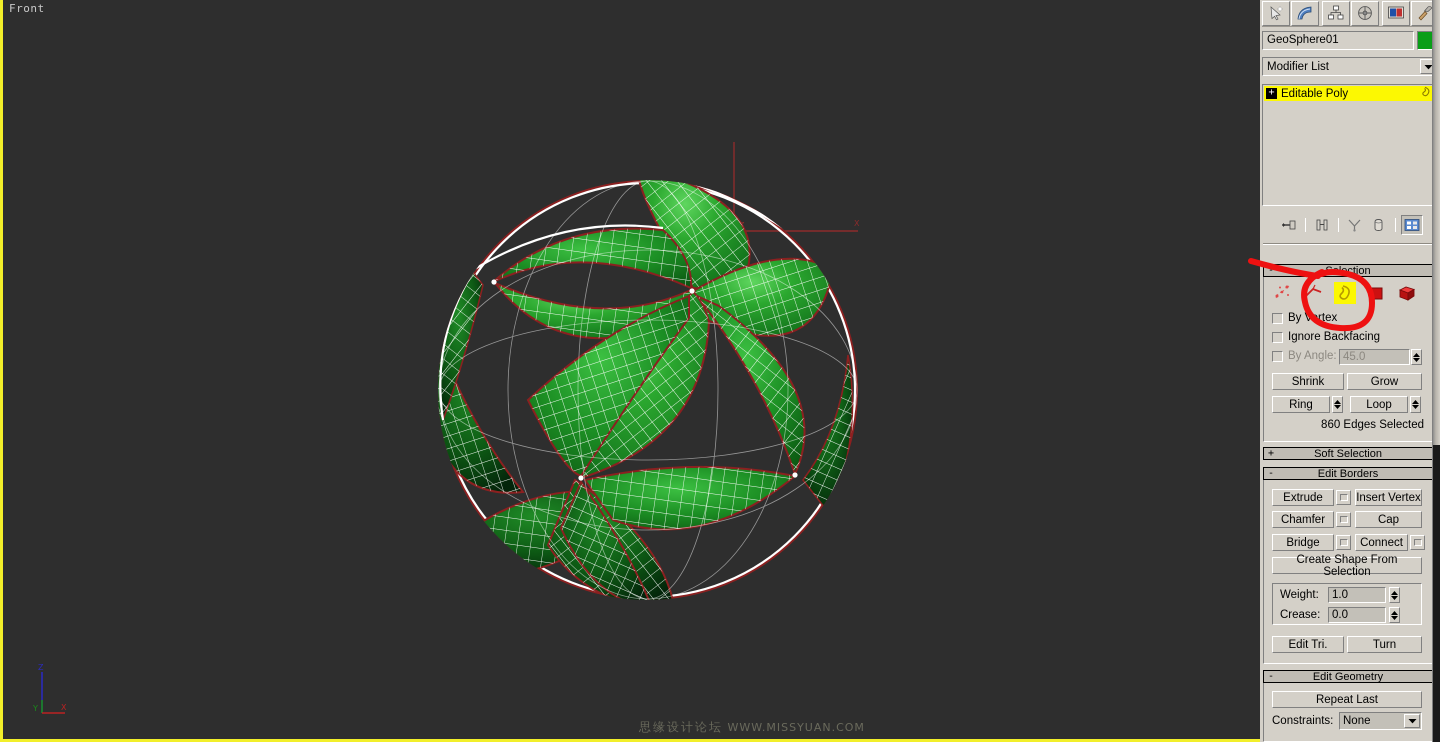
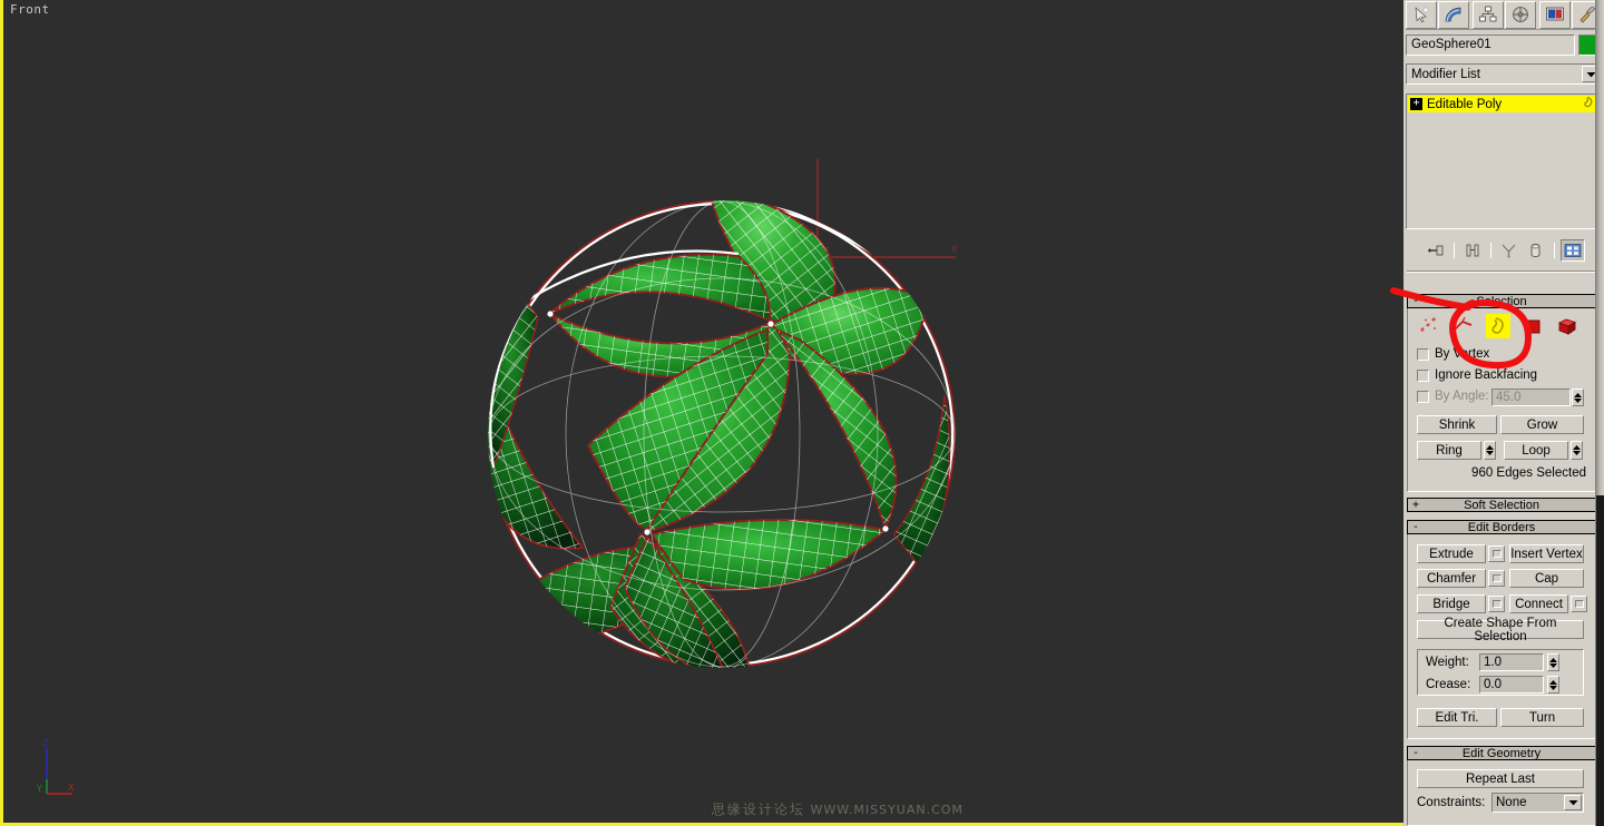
  Front
  X
  Z
  Y
  X
  思缘设计论坛 WWW.MISSYUAN.COM
  GeoSphere01
  Modifier List
  +
  Editable Poly
  -
  By Vrtex
  Ignore Backfacing
  By Angle:
  45.0
  Shrink
  Grow
  Ring
  Loop
- 860 Edges Selected
+ 960 Edges Selected
  +
  Soft Selection
  -
  Edit Borders
  Extrude
  Insert Vertex
  Chamfer
  Cap
  Bridge
  Connect
  Create Shape From Selection
  Weight:
  1.0
  Crease:
  0.0
  Edit Tri.
  Turn
  -
  Edit Geometry
  Repeat Last
  Constraints:
  None
